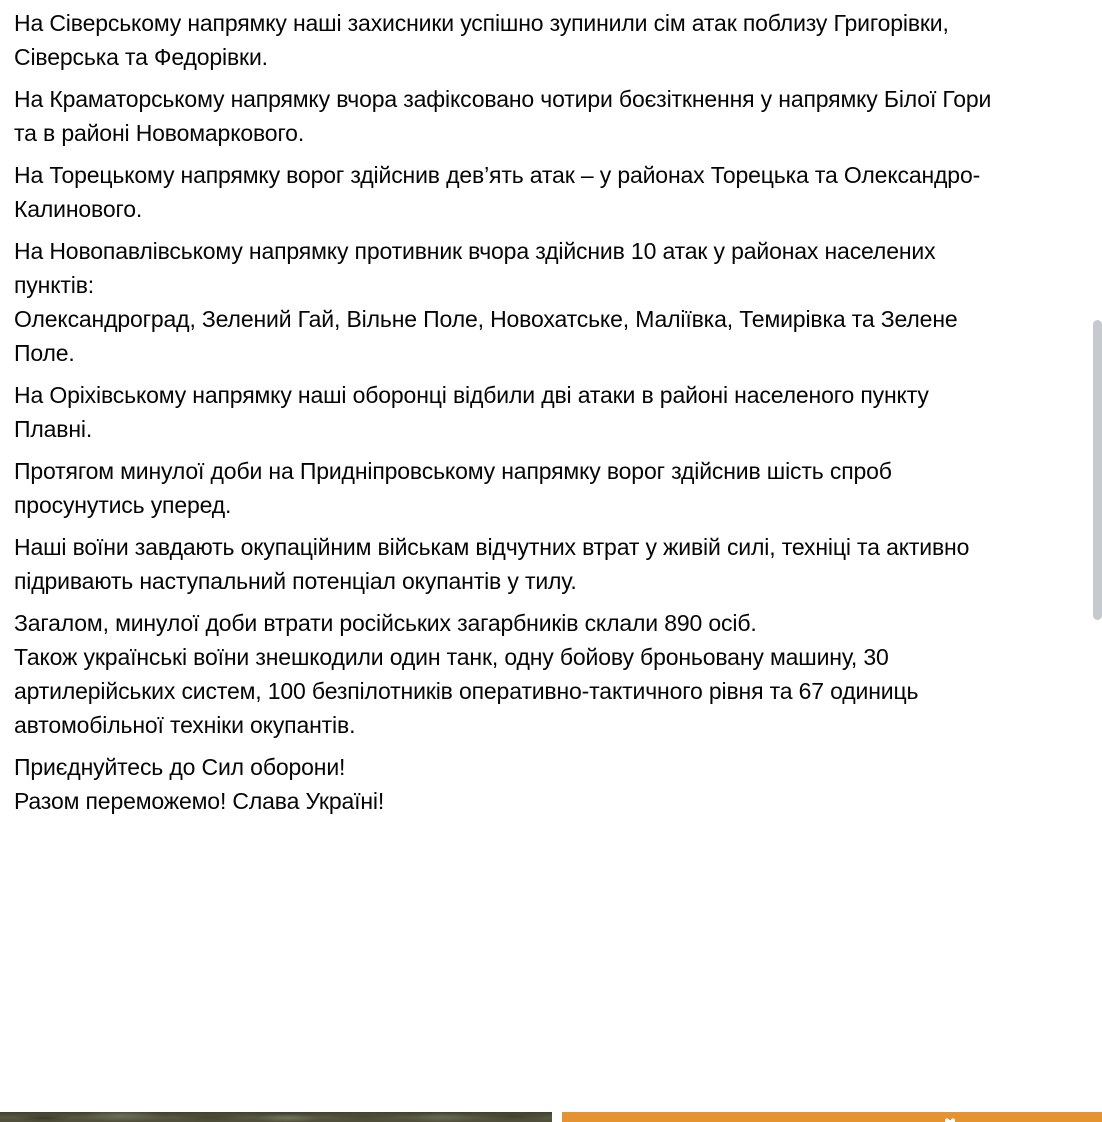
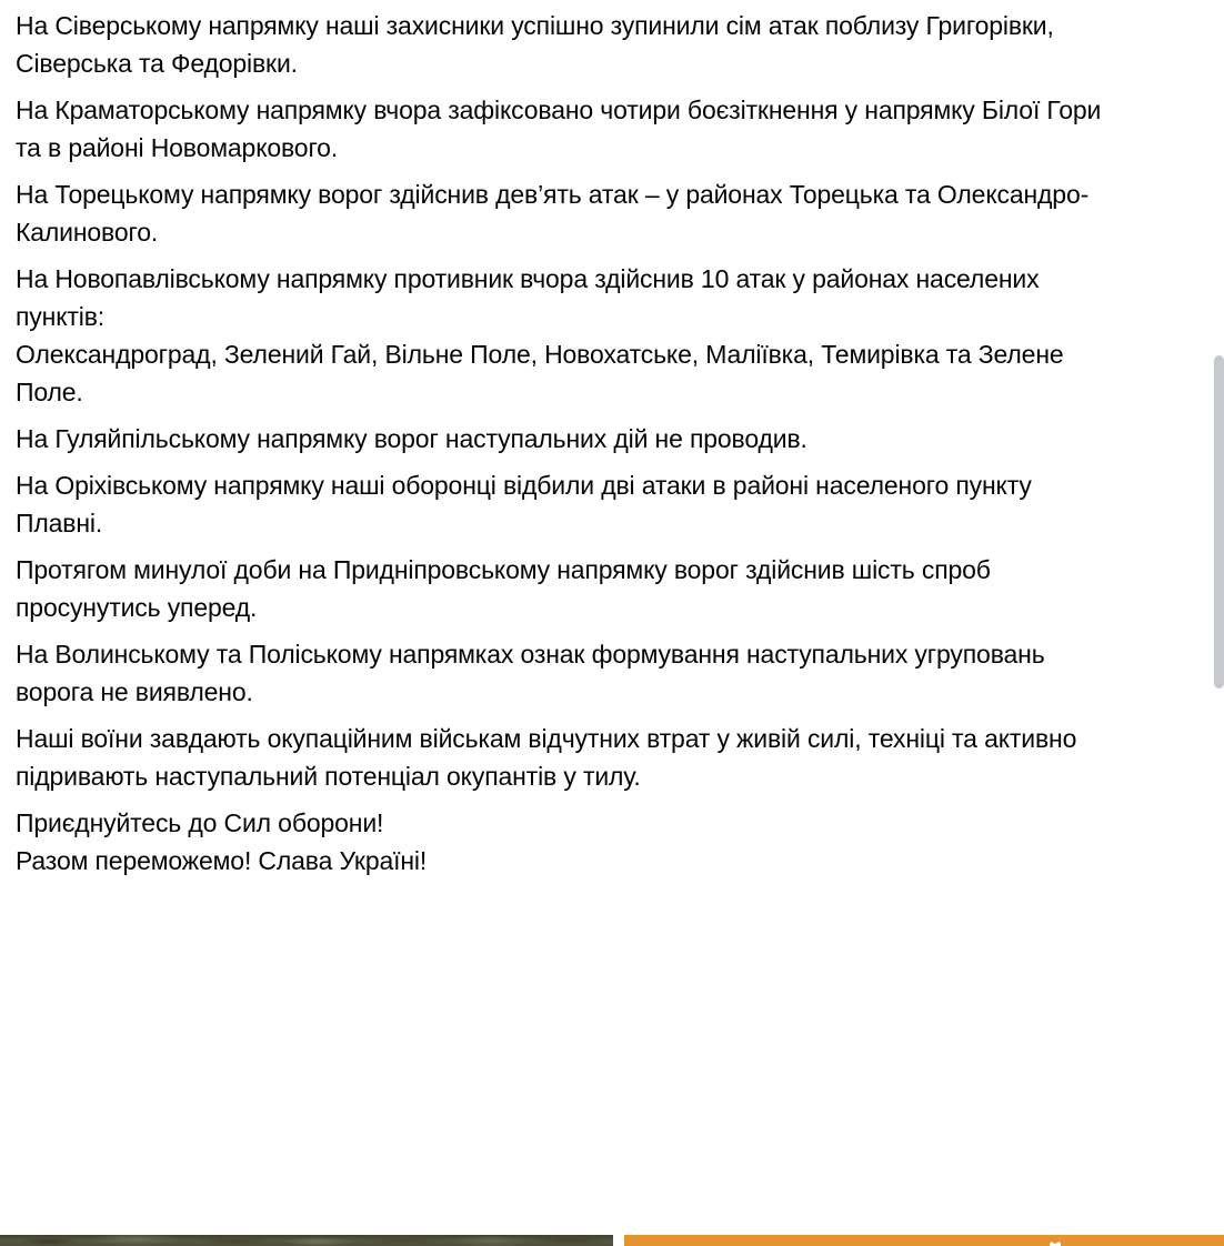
  На Сіверському напрямку наші захисники успішно зупинили сім атак поблизу Григорівки,
  Сіверська та Федорівки.
  На Краматорському напрямку вчора зафіксовано чотири боєзіткнення у напрямку Білої Гори
  та в районі Новомаркового.
  На Торецькому напрямку ворог здійснив дев’ять атак – у районах Торецька та Олександро-
  Калинового.
  На Новопавлівському напрямку противник вчора здійснив 10 атак у районах населених
  пунктів:
  Олександроград, Зелений Гай, Вільне Поле, Новохатське, Маліївка, Темирівка та Зелене
  Поле.
+ На Гуляйпільському напрямку ворог наступальних дій не проводив.
  На Оріхівському напрямку наші оборонці відбили дві атаки в районі населеного пункту
  Плавні.
  Протягом минулої доби на Придніпровському напрямку ворог здійснив шість спроб
  просунутись уперед.
+ На Волинському та Поліському напрямках ознак формування наступальних угруповань
+ ворога не виявлено.
  Наші воїни завдають окупаційним військам відчутних втрат у живій силі, техніці та активно
  підривають наступальний потенціал окупантів у тилу.
- Загалом, минулої доби втрати російських загарбників склали 890 осіб.
- Також українські воїни знешкодили один танк, одну бойову броньовану машину, 30
- артилерійських систем, 100 безпілотників оперативно-тактичного рівня та 67 одиниць
- автомобільної техніки окупантів.
  Приєднуйтесь до Сил оборони!
  Разом переможемо! Слава Україні!
